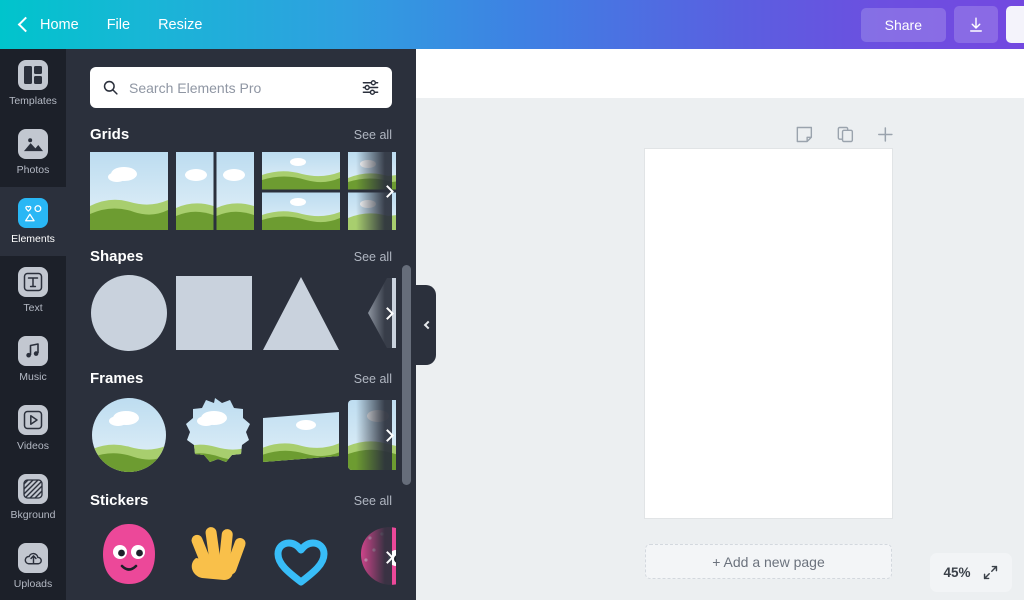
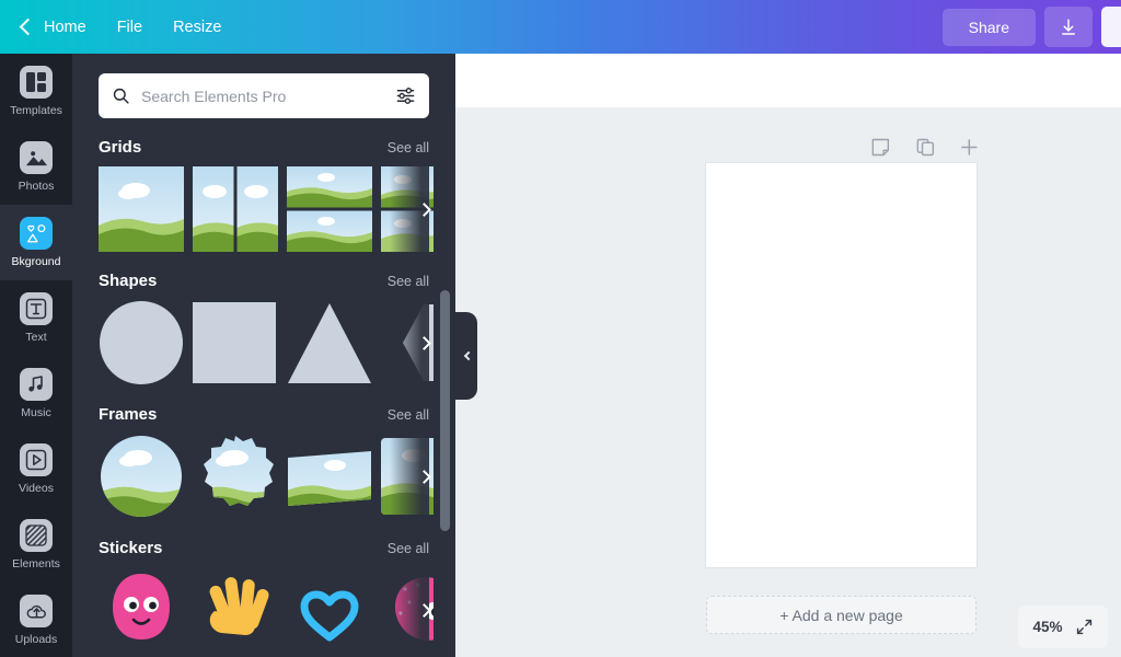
  Home
  File
  Resize
  Share
  Templates
  Photos
- Elements
+ Bkground
  Text
  Music
  Videos
- Bkground
+ Elements
  Uploads
  Search Elements Pro
  Grids
  See all
  Shapes
  See all
  Frames
  See all
  Stickers
  See all
  + Add a new page
  45%
